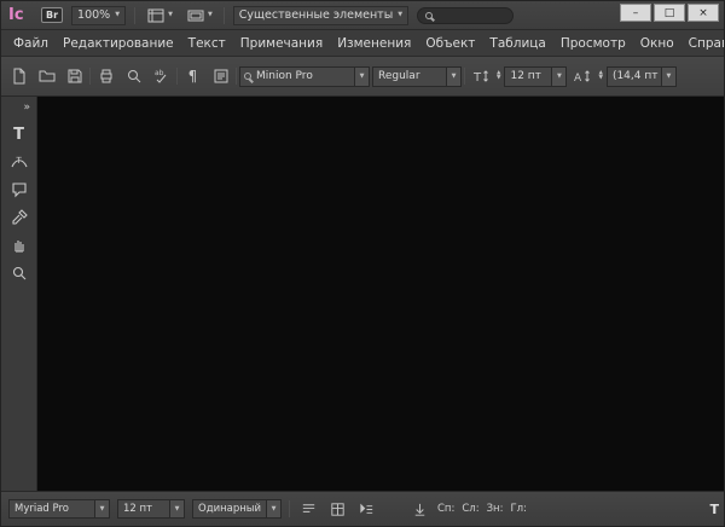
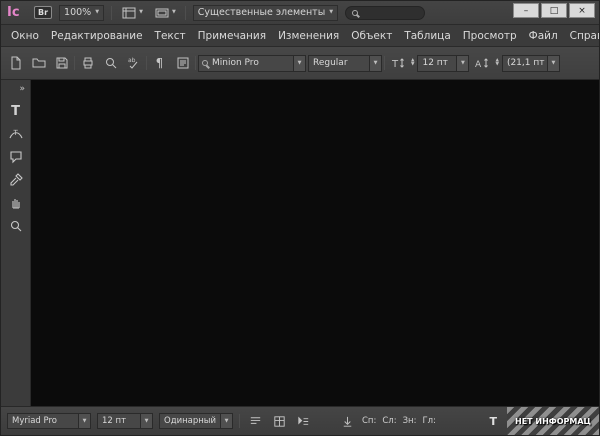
  Ic
  Br
  100%
  Существенные элементы
  –
  □
  ×
- Файл
+ Окно
  Редактирование
  Текст
  Примечания
  Изменения
  Объект
  Таблица
  Просмотр
- Окно
+ Файл
  ¶
  Minion Pro
  Regular
  T
  12 пт
  A
- (14,4 пт
+ (21,1 пт
  »
  T
  T
  Myriad Pro
  12 пт
  Одинарный
  Сп:
  Сл:
  Зн:
  Гл:
  T
+ НЕТ ИНФОРМАЦ
